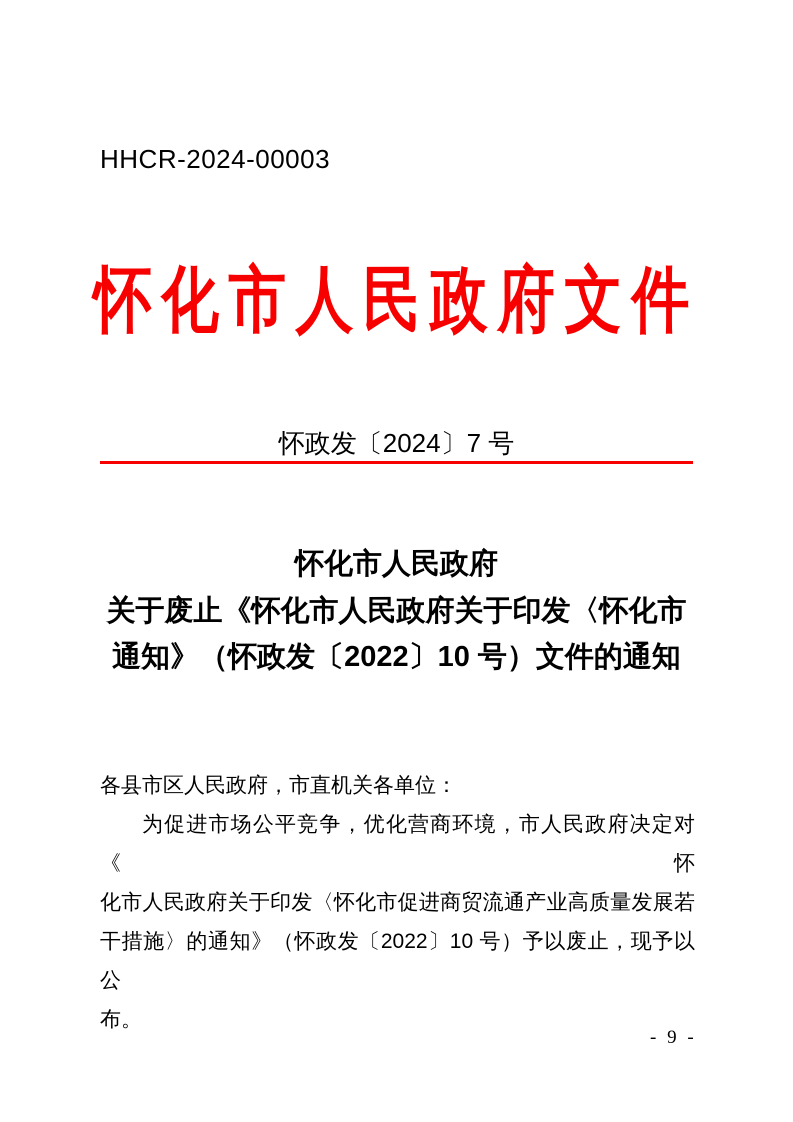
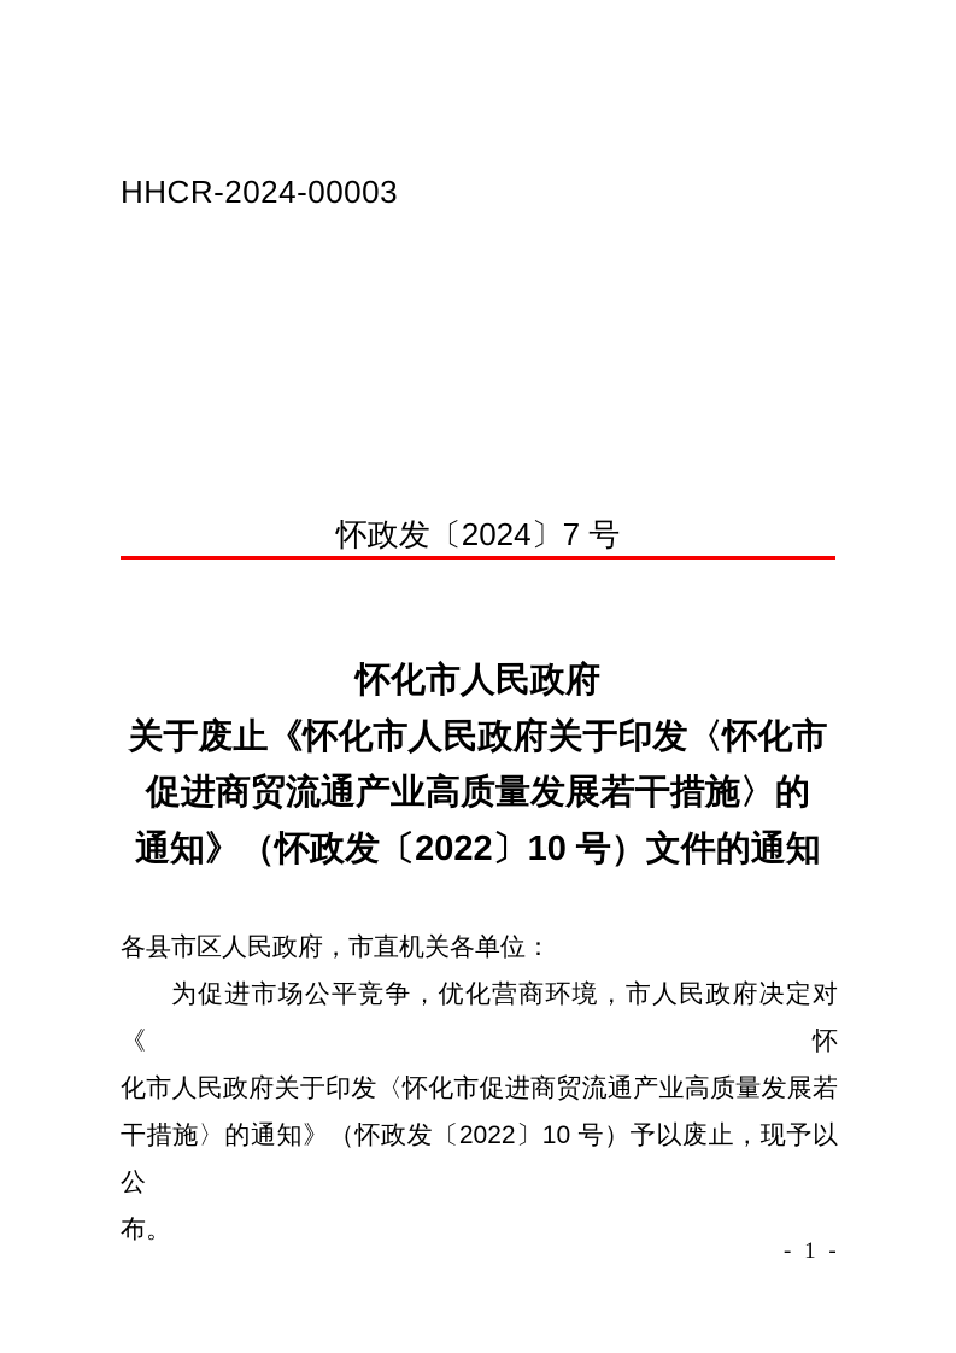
  HHCR-2024-00003
- 怀化市人民政府文件
  怀政发〔2024〕7 号
  怀化市人民政府
  关于废止《怀化市人民政府关于印发〈怀化市
+ 促进商贸流通产业高质量发展若干措施〉的
  通知》（怀政发〔2022〕10 号）文件的通知
  各县市区人民政府，市直机关各单位：
  为促进市场公平竞争，优化营商环境，市人民政府决定对《怀
  化市人民政府关于印发〈怀化市促进商贸流通产业高质量发展若
  干措施〉的通知》（怀政发〔2022〕10 号）予以废止，现予以公
  布。
- - 9 -
+ - 1 -
